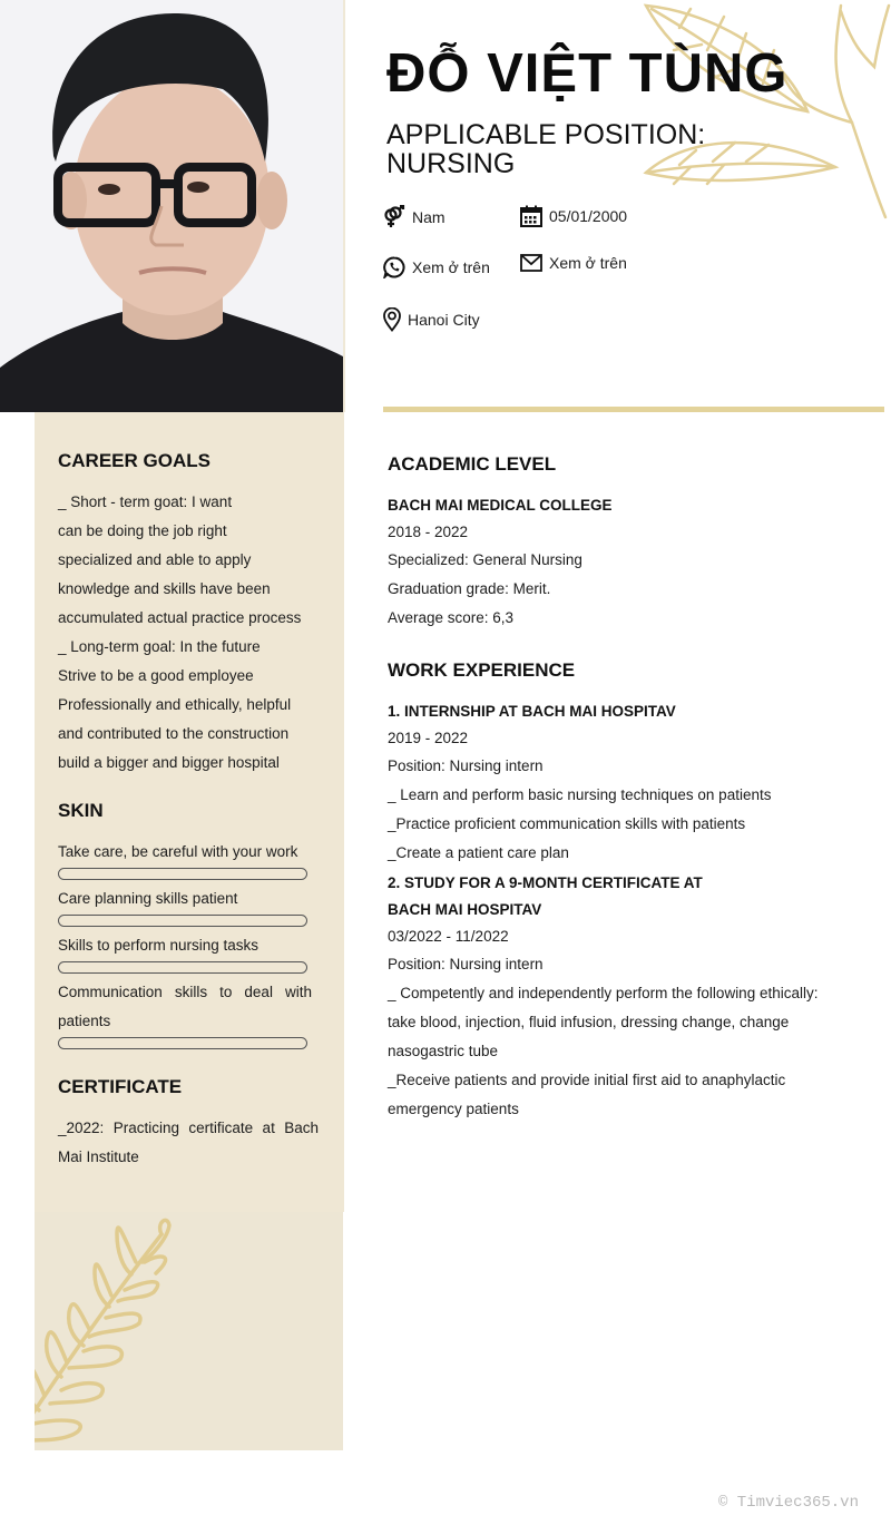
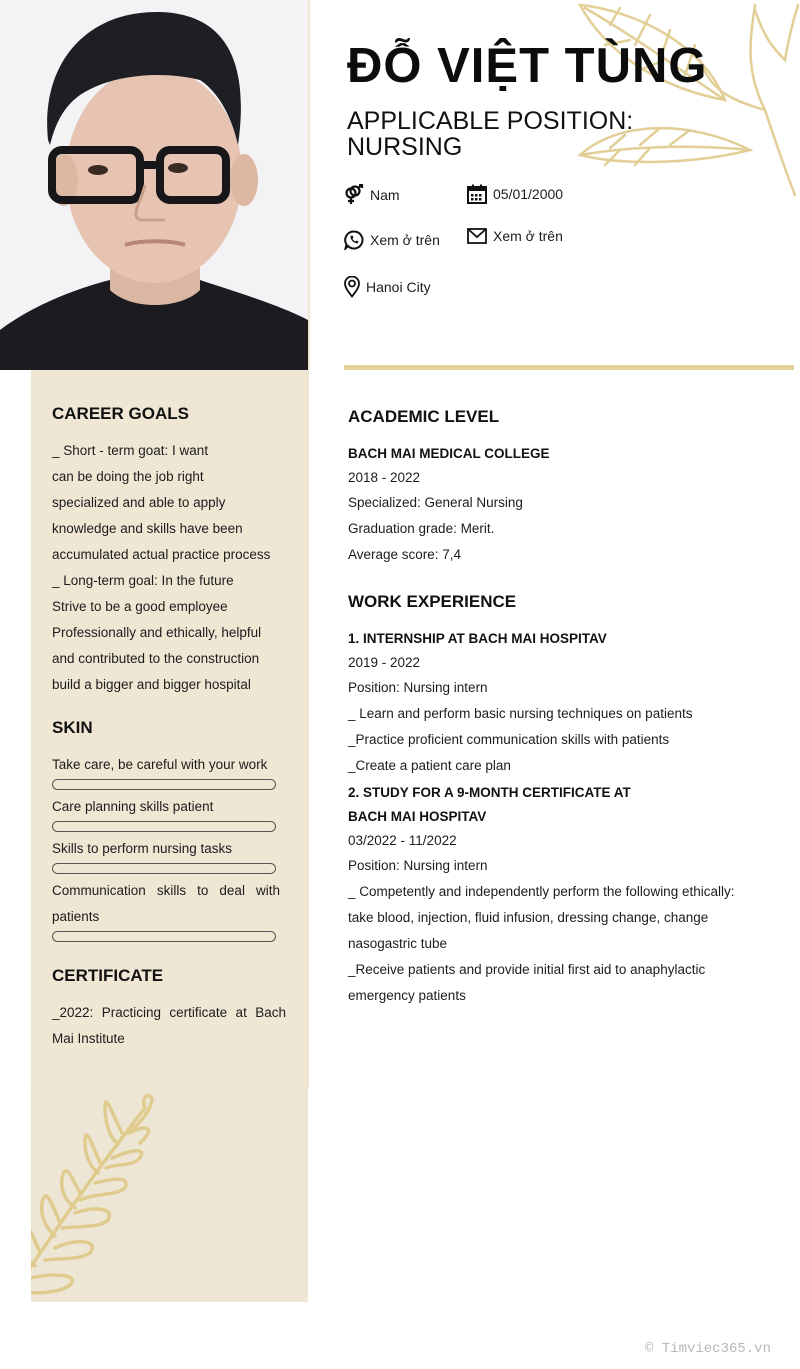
  CAREER GOALS
  _ Short - term goat: I want
  can be doing the job right
  specialized and able to apply
  knowledge and skills have been
  accumulated actual practice process
  _ Long-term goal: In the future
  Strive to be a good employee
  Professionally and ethically, helpful
  and contributed to the construction
  build a bigger and bigger hospital
  SKIN
  Take care, be careful with your work
  Care planning skills patient
  Skills to perform nursing tasks
  Communication skills to deal with patients
  CERTIFICATE
  _2022: Practicing certificate at Bach Mai Institute
  ĐỖ VIỆT TÙNG
  APPLICABLE POSITION: NURSING
  Nam
  05/01/2000
  Xem ở trên
  Xem ở trên
  Hanoi City
  ACADEMIC LEVEL
  BACH MAI MEDICAL COLLEGE
  2018 - 2022
  Specialized: General Nursing
  Graduation grade: Merit.
- Average score: 6,3
+ Average score: 7,4
  WORK EXPERIENCE
  1. INTERNSHIP AT BACH MAI HOSPITAV
  2019 - 2022
  Position: Nursing intern
  _ Learn and perform basic nursing techniques on patients
  _Practice proficient communication skills with patients
  _Create a patient care plan
  2. STUDY FOR A 9-MONTH CERTIFICATE AT
  BACH MAI HOSPITAV
  03/2022 - 11/2022
  Position: Nursing intern
  _ Competently and independently perform the following ethically:
  take blood, injection, fluid infusion, dressing change, change
  nasogastric tube
  _Receive patients and provide initial first aid to anaphylactic
  emergency patients
  © Timviec365.vn
